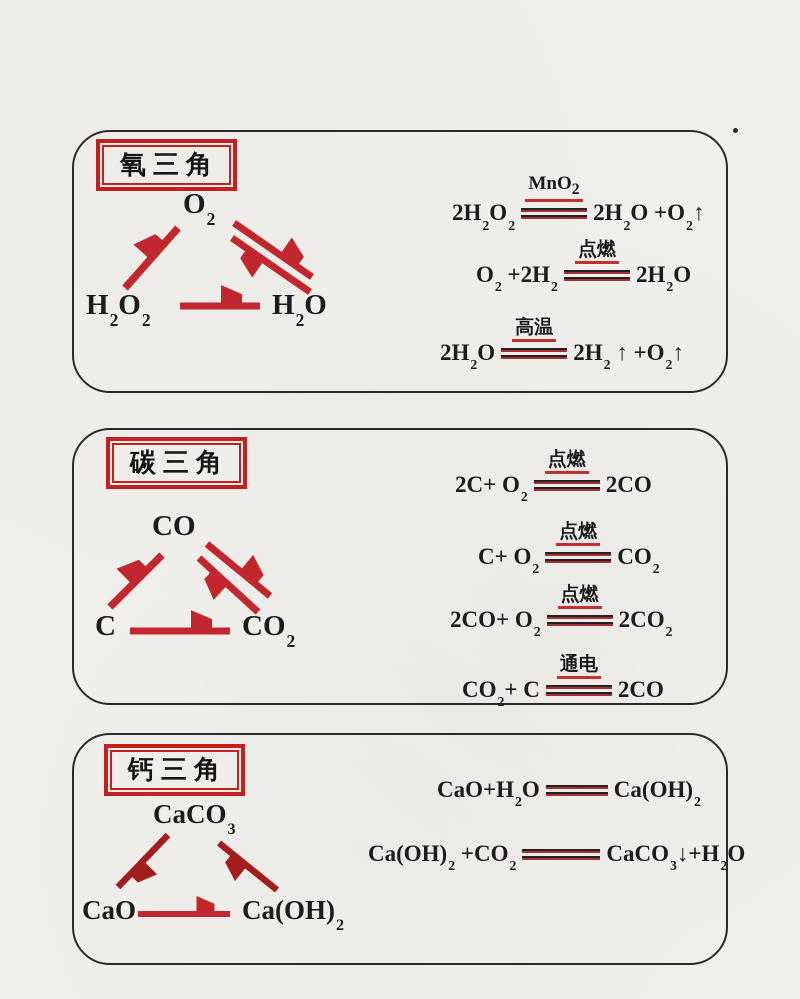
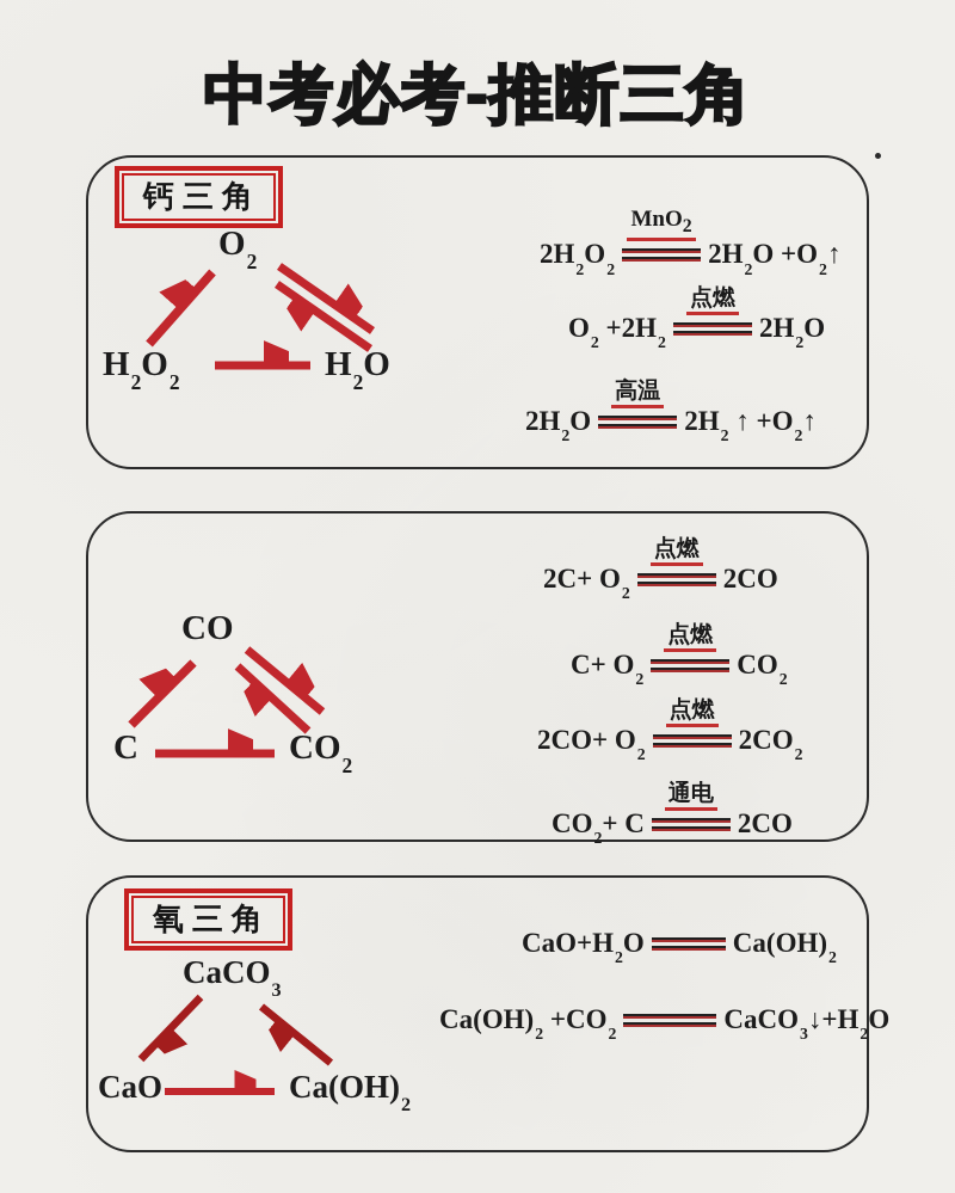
+ 中考必考-推断三角
- 氧三角
+ 钙三角
  O2
  H2O2
  H2O
  2H2O2
  MnO2
  2H2O +O2↑
  O2 +2H2
  点燃
  2H2O
  2H2O
  高温
  2H2 ↑ +O2↑
- 碳三角
  CO
  C
  CO2
  2C+ O2
  点燃
  2CO
  C+ O2
  点燃
  CO2
  2CO+ O2
  点燃
  2CO2
  CO2+ C
  通电
  2CO
- 钙三角
+ 氧三角
  CaCO3
  CaO
  Ca(OH)2
  CaO+H2O
  Ca(OH)2
  Ca(OH)2 +CO2
  CaCO3↓+H2O
